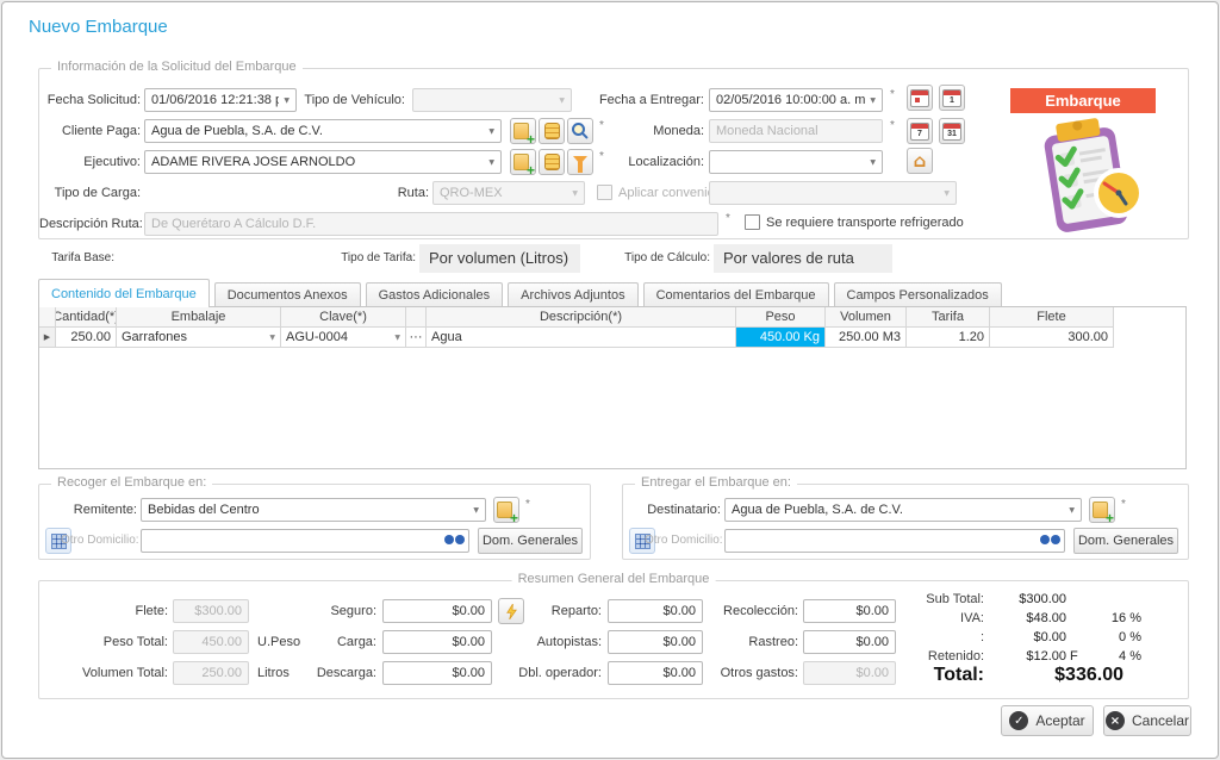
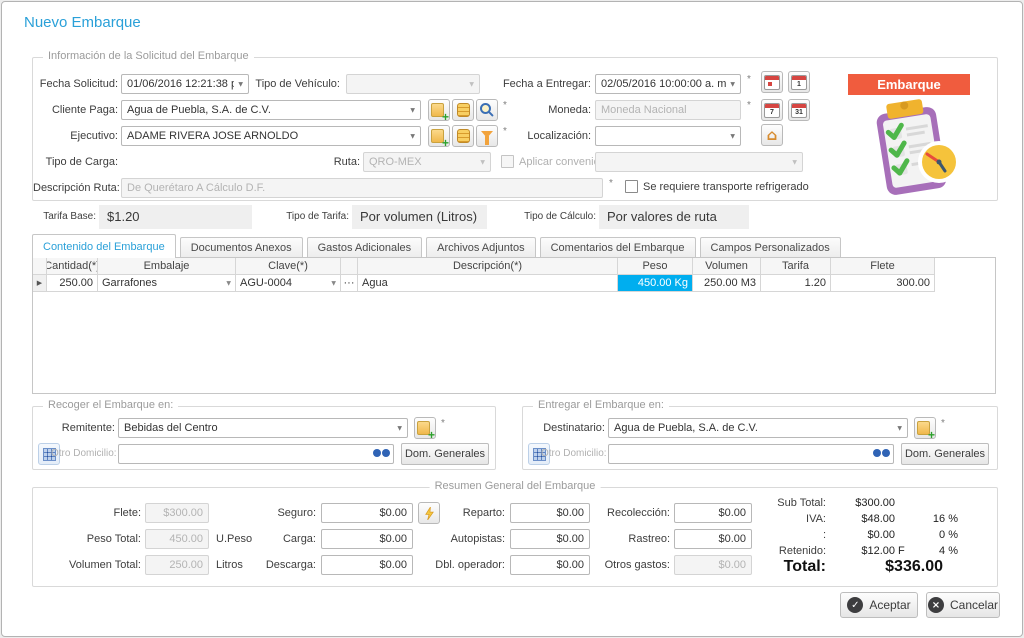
  Nuevo Embarque
  Información de la Solicitud del Embarque
  Fecha Solicitud:
  01/06/2016 12:21:38 p
  Tipo de Vehículo:
  Fecha a Entregar:
  02/05/2016 10:00:00 a. m
  *
  Cliente Paga:
  Agua de Puebla, S.A. de C.V.
  *
  Moneda:
  Moneda Nacional
  *
  Ejecutivo:
  ADAME RIVERA JOSE ARNOLDO
  *
  Localización:
  ⌂
  Tipo de Carga:
  Ruta:
  QRO-MEX
  Aplicar conveni
  Descripción Ruta:
  De Querétaro A Cálculo D.F.
  *
  Se requiere transporte refrigerado
  Embarque
  Tarifa Base:
+ $1.20
  Tipo de Tarifa:
  Por volumen (Litros)
  Tipo de Cálculo:
  Por valores de ruta
  Contenido del Embarque
  Documentos Anexos
  Gastos Adicionales
  Archivos Adjuntos
  Comentarios del Embarque
  Campos Personalizados
  Cantidad(*
  Embalaje
  Clave(*)
  Descripción(*)
  Peso
  Volumen
  Tarifa
  Flete
  ▶
  250.00
  Garrafones
  AGU-0004
  ···
  Agua
  450.00 Kg
  250.00 M3
  1.20
  300.00
  Recoger el Embarque en:
  Remitente:
  Bebidas del Centro
  *
  Otro Domicilio:
  Dom. Generales
  Entregar el Embarque en:
  Destinatario:
  Agua de Puebla, S.A. de C.V.
  *
  Otro Domicilio:
  Dom. Generales
  Resumen General del Embarque
  Flete:
  $300.00
  Peso Total:
  450.00
  U.Peso
  Volumen Total:
  250.00
  Litros
  Seguro:
  $0.00
  Carga:
  $0.00
  Descarga:
  $0.00
  Reparto:
  $0.00
  Autopistas:
  $0.00
  Dbl. operador:
  $0.00
  Recolección:
  $0.00
  Rastreo:
  $0.00
  Otros gastos:
  $0.00
  Sub Total:
  $300.00
  IVA:
  $48.00
  16 %
  :
  $0.00
  0 %
  Retenido:
  $12.00
  F
  4 %
  Total:
  $336.00
  ✓
  Aceptar
  ×
  Cancelar
